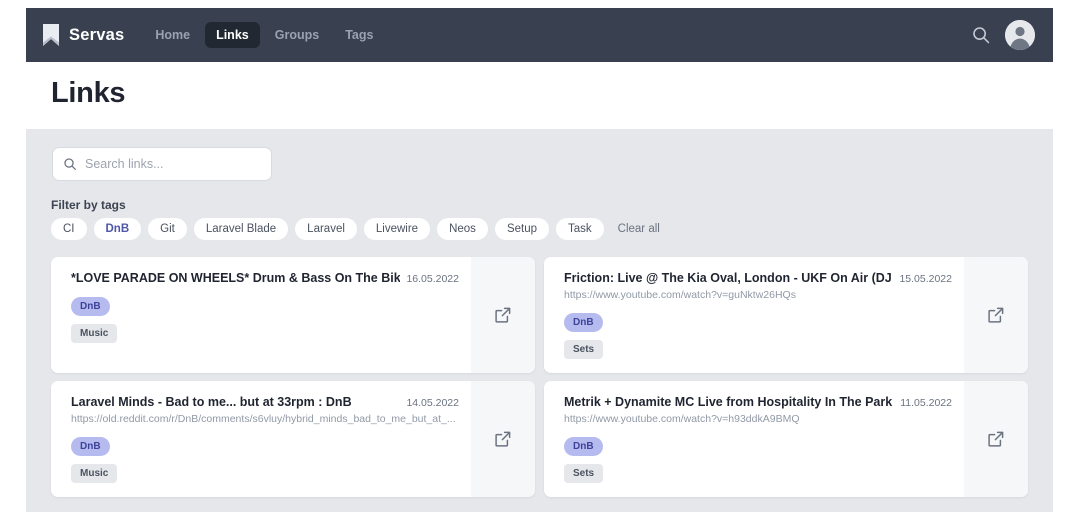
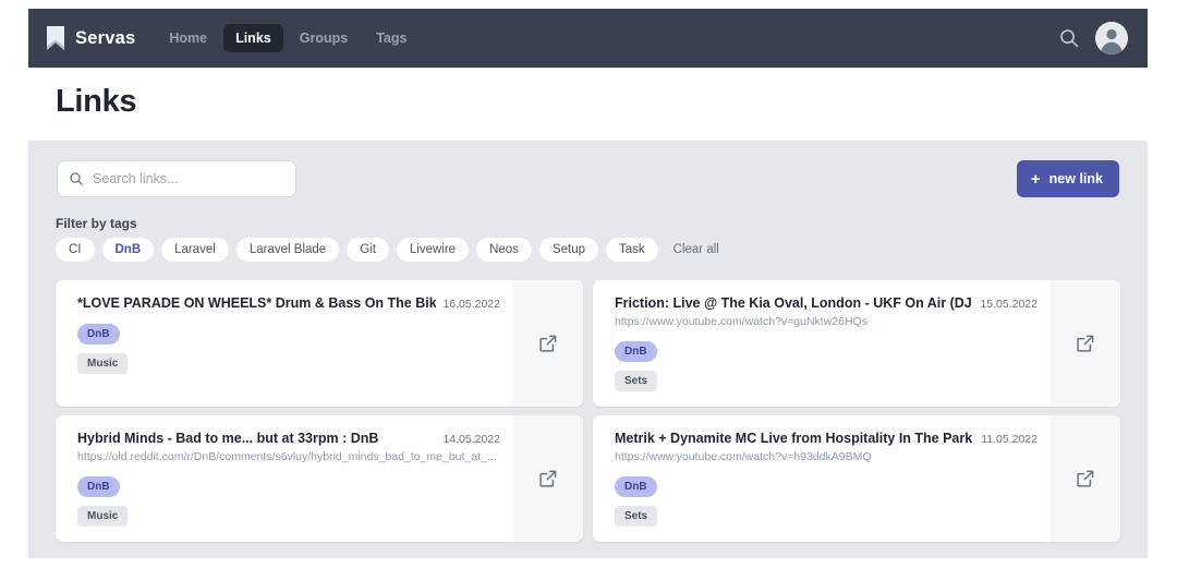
  Servas
  Home
  Links
  Groups
  Tags
  Links
  Search links...
+ +
+ new link
  Filter by tags
  CI
  DnB
- Git
+ Laravel
  Laravel Blade
- Laravel
+ Git
  Livewire
  Neos
  Setup
  Task
  Clear all
  *LOVE PARADE ON WHEELS* Drum & Bass On The Bik
  16.05.2022
  DnB
  Music
  Friction: Live @ The Kia Oval, London - UKF On Air (DJ
  15.05.2022
  https://www.youtube.com/watch?v=guNktw26HQs
  DnB
  Sets
- Laravel Minds - Bad to me... but at 33rpm : DnB
+ Hybrid Minds - Bad to me... but at 33rpm : DnB
  14.05.2022
  https://old.reddit.com/r/DnB/comments/s6vluy/hybrid_minds_bad_to_me_but_at_...
  DnB
  Music
  Metrik + Dynamite MC Live from Hospitality In The Park
  11.05.2022
  https://www.youtube.com/watch?v=h93ddkA9BMQ
  DnB
  Sets
